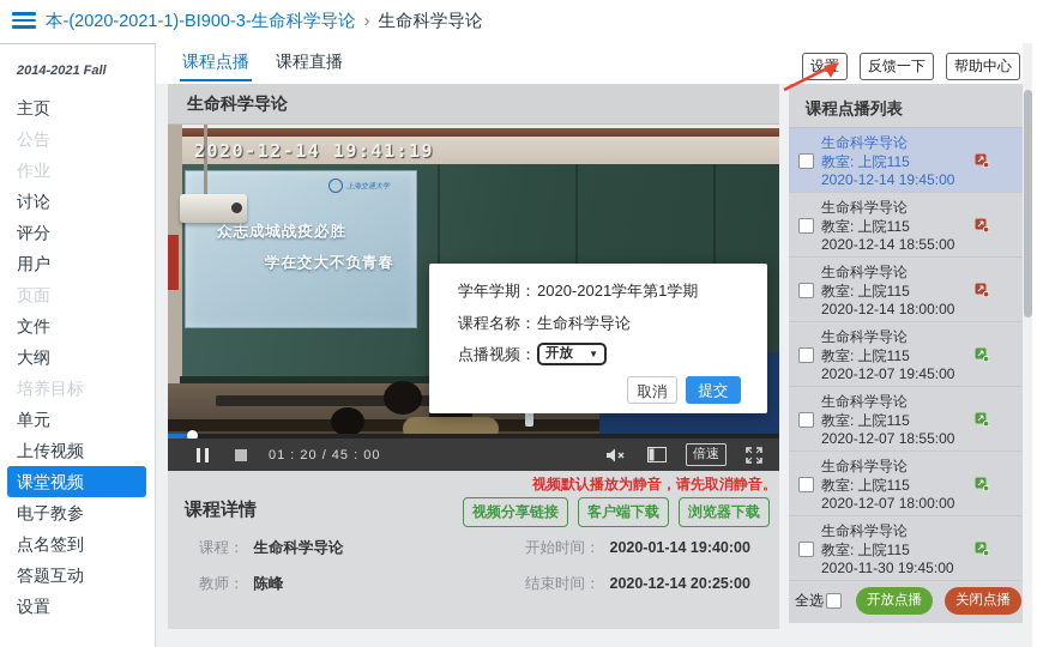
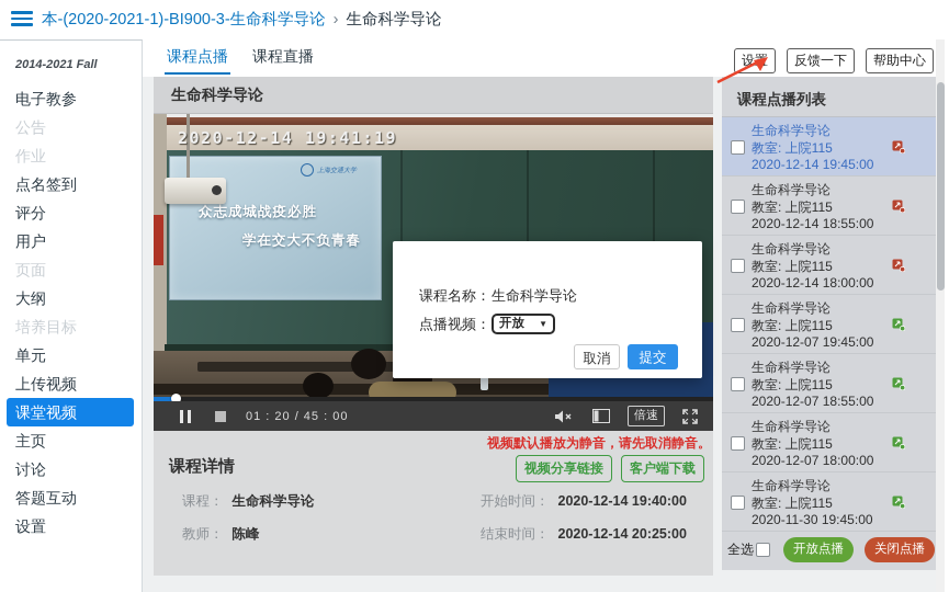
  本-(2020-2021-1)-BI900-3-生命科学导论 › 生命科学导论
  2014-2021 Fall
- 主页
+ 电子教参
  公告
  作业
- 讨论
+ 点名签到
  评分
  用户
  页面
- 文件
  大纲
  培养目标
  单元
  上传视频
  课堂视频
- 电子教参
+ 主页
- 点名签到
+ 讨论
  答题互动
  设置
  课程点播
  课程直播
  反馈一下
  帮助中心
  生命科学导论
  众志成城战疫必胜
  学在交大不负青春
  2020-12-14 19:41:19
  01 : 20 / 45 : 00
  倍速
  视频默认播放为静音，请先取消静音。
  课程详情
  视频分享链接
  客户端下载
- 浏览器下载
  课程： 生命科学导论
  教师： 陈峰
- 开始时间： 2020-01-14 19:40:00
+ 开始时间： 2020-12-14 19:40:00
  结束时间： 2020-12-14 20:25:00
  课程点播列表
  生命科学导论
  教室: 上院115
  2020-12-14 19:45:00
  生命科学导论
  教室: 上院115
  2020-12-14 18:55:00
  生命科学导论
  教室: 上院115
  2020-12-14 18:00:00
  生命科学导论
  教室: 上院115
  2020-12-07 19:45:00
  生命科学导论
  教室: 上院115
  2020-12-07 18:55:00
  生命科学导论
  教室: 上院115
  2020-12-07 18:00:00
  生命科学导论
  教室: 上院115
  2020-11-30 19:45:00
  全选
  开放点播
  关闭点播
- 学年学期：
- 2020-2021学年第1学期
  课程名称：
  生命科学导论
  点播视频：
  开放
  ▼
  取消
  提交
